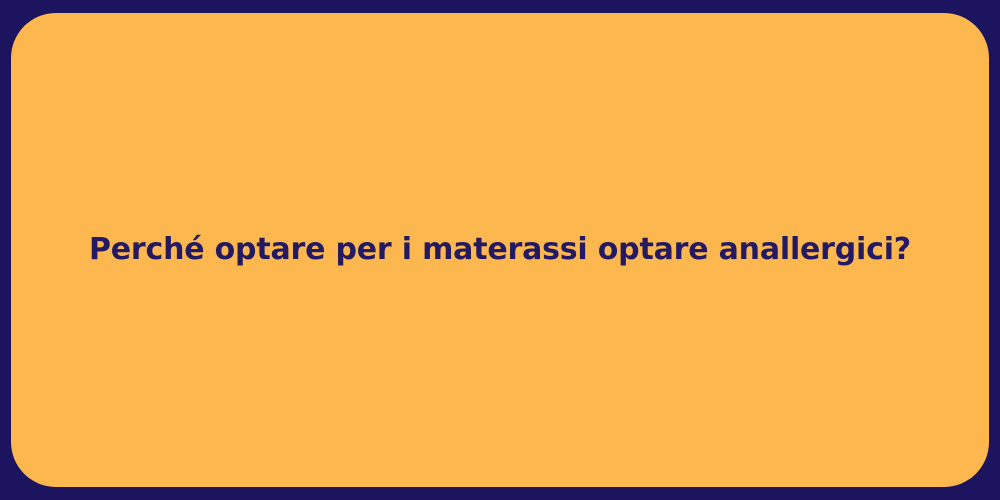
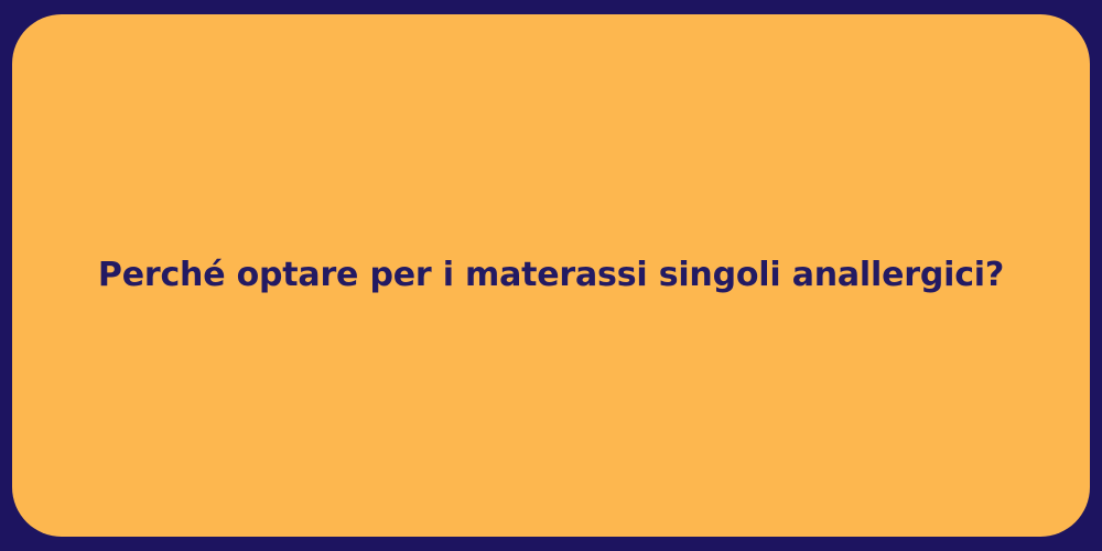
- Perché optare per i materassi optare anallergici?
+ Perché optare per i materassi singoli anallergici?
